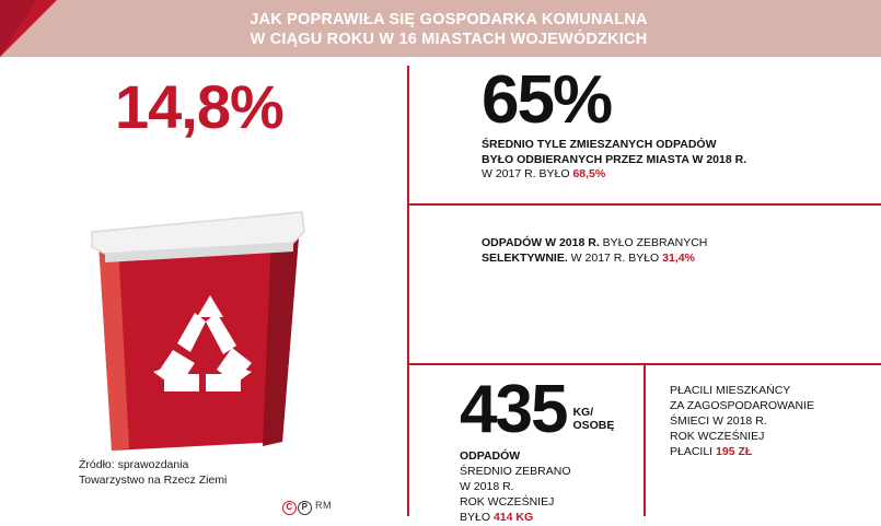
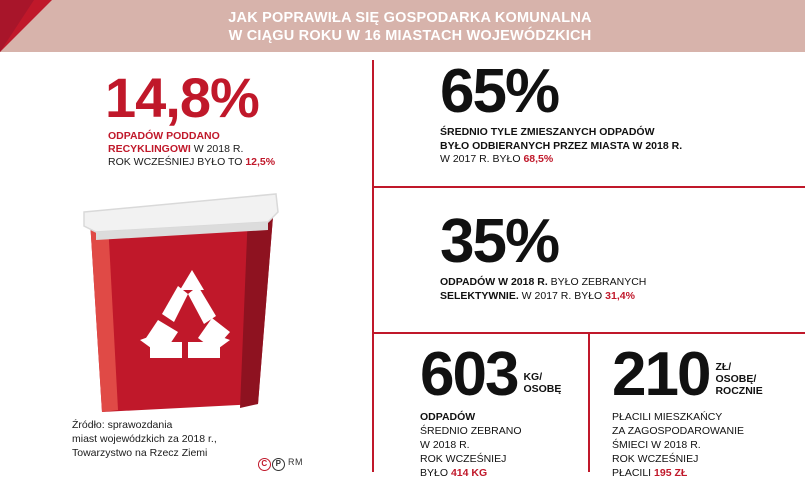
  JAK POPRAWIŁA SIĘ GOSPODARKA KOMUNALNA
  W CIĄGU ROKU W 16 MIASTACH WOJEWÓDZKICH
  14,8%
+ ODPADÓW PODDANO
+ RECYKLINGOWI W 2018 R.
+ ROK WCZEŚNIEJ BYŁO TO 12,5%
  Źródło: sprawozdania
+ miast wojewódzkich za 2018 r.,
  Towarzystwo na Rzecz Ziemi
  C P RM
  65%
  ŚREDNIO TYLE ZMIESZANYCH ODPADÓW
  BYŁO ODBIERANYCH PRZEZ MIASTA W 2018 R.
  W 2017 R. BYŁO 68,5%
+ 35%
  ODPADÓW W 2018 R. BYŁO ZEBRANYCH
  SELEKTYWNIE. W 2017 R. BYŁO 31,4%
- 435
+ 603
  KG/
  OSOBĘ
  ODPADÓW
  ŚREDNIO ZEBRANO
  W 2018 R.
  ROK WCZEŚNIEJ
  BYŁO 414 KG
+ 210
+ ZŁ/
+ OSOBĘ/
+ ROCZNIE
  PŁACILI MIESZKAŃCY
  ZA ZAGOSPODAROWANIE
  ŚMIECI W 2018 R.
  ROK WCZEŚNIEJ
  PŁACILI 195 ZŁ
